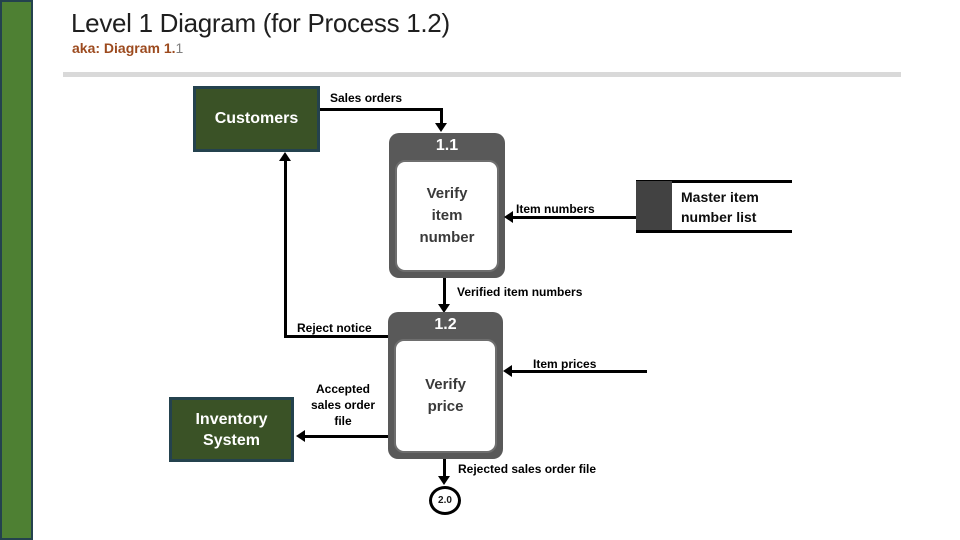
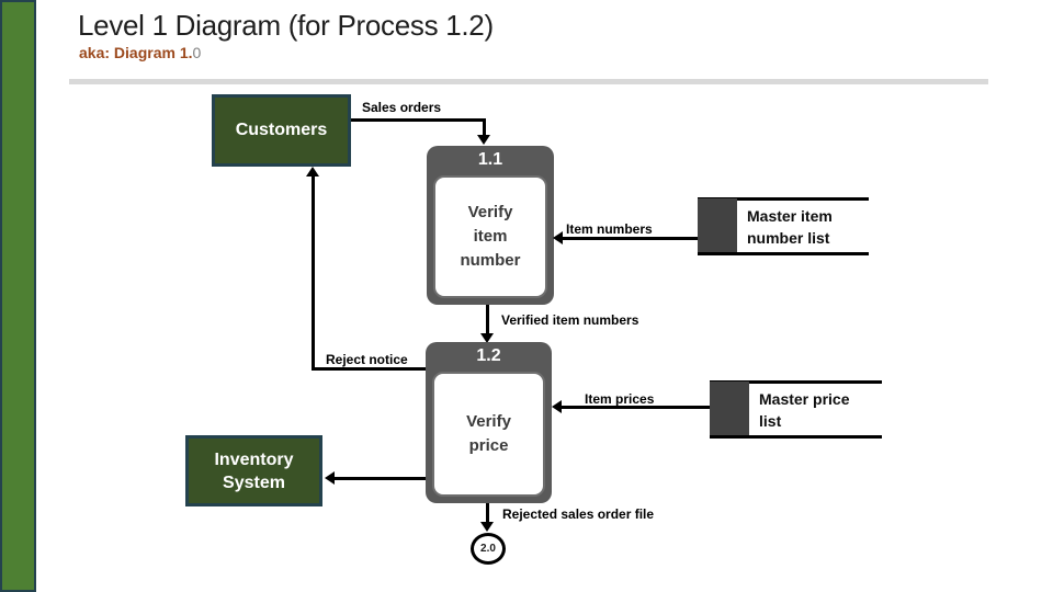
  Level 1 Diagram (for Process 1.2)
- aka: Diagram 1.1
+ aka: Diagram 1.0
  Customers
  Sales orders
  1.1
  Verify item number
  Item numbers
  Master item number list
  Verified item numbers
  Reject notice
  1.2
  Verify price
  Item prices
+ Master price list
  Inventory System
- Accepted sales order file
  Rejected sales order file
  2.0
